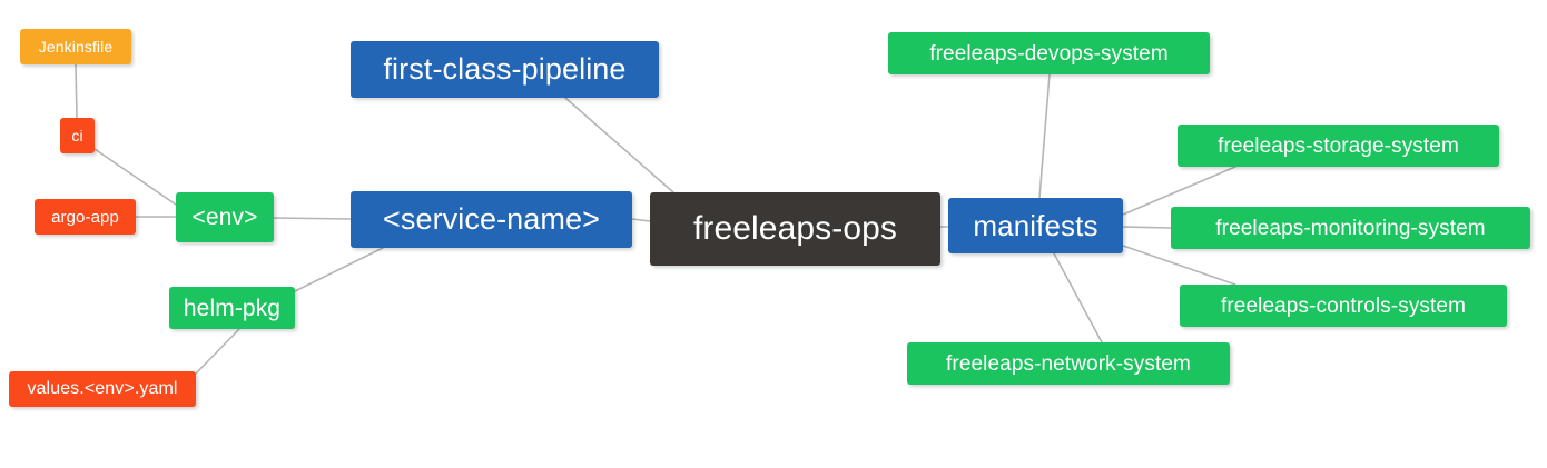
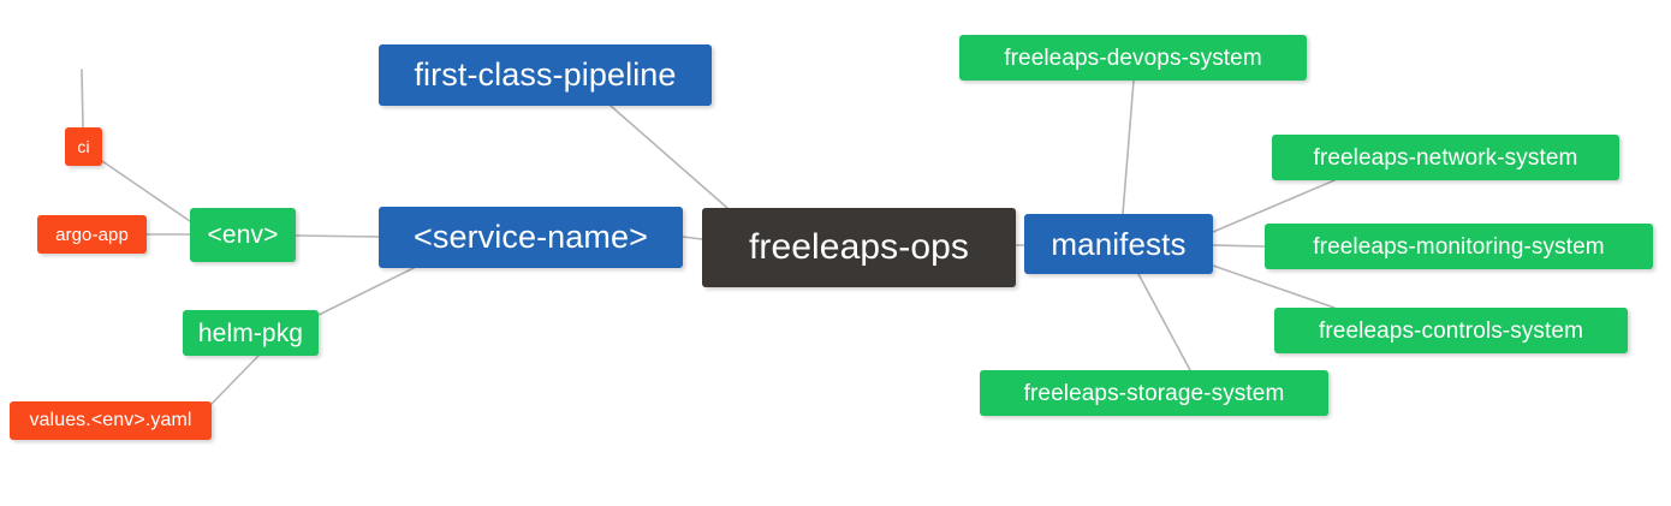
- Jenkinsfile
  ci
  argo-app
  <env>
  helm-pkg
  values.<env>.yaml
  first-class-pipeline
  <service-name>
  freeleaps-ops
  manifests
  freeleaps-devops-system
- freeleaps-storage-system
+ freeleaps-network-system
  freeleaps-monitoring-system
  freeleaps-controls-system
- freeleaps-network-system
+ freeleaps-storage-system
